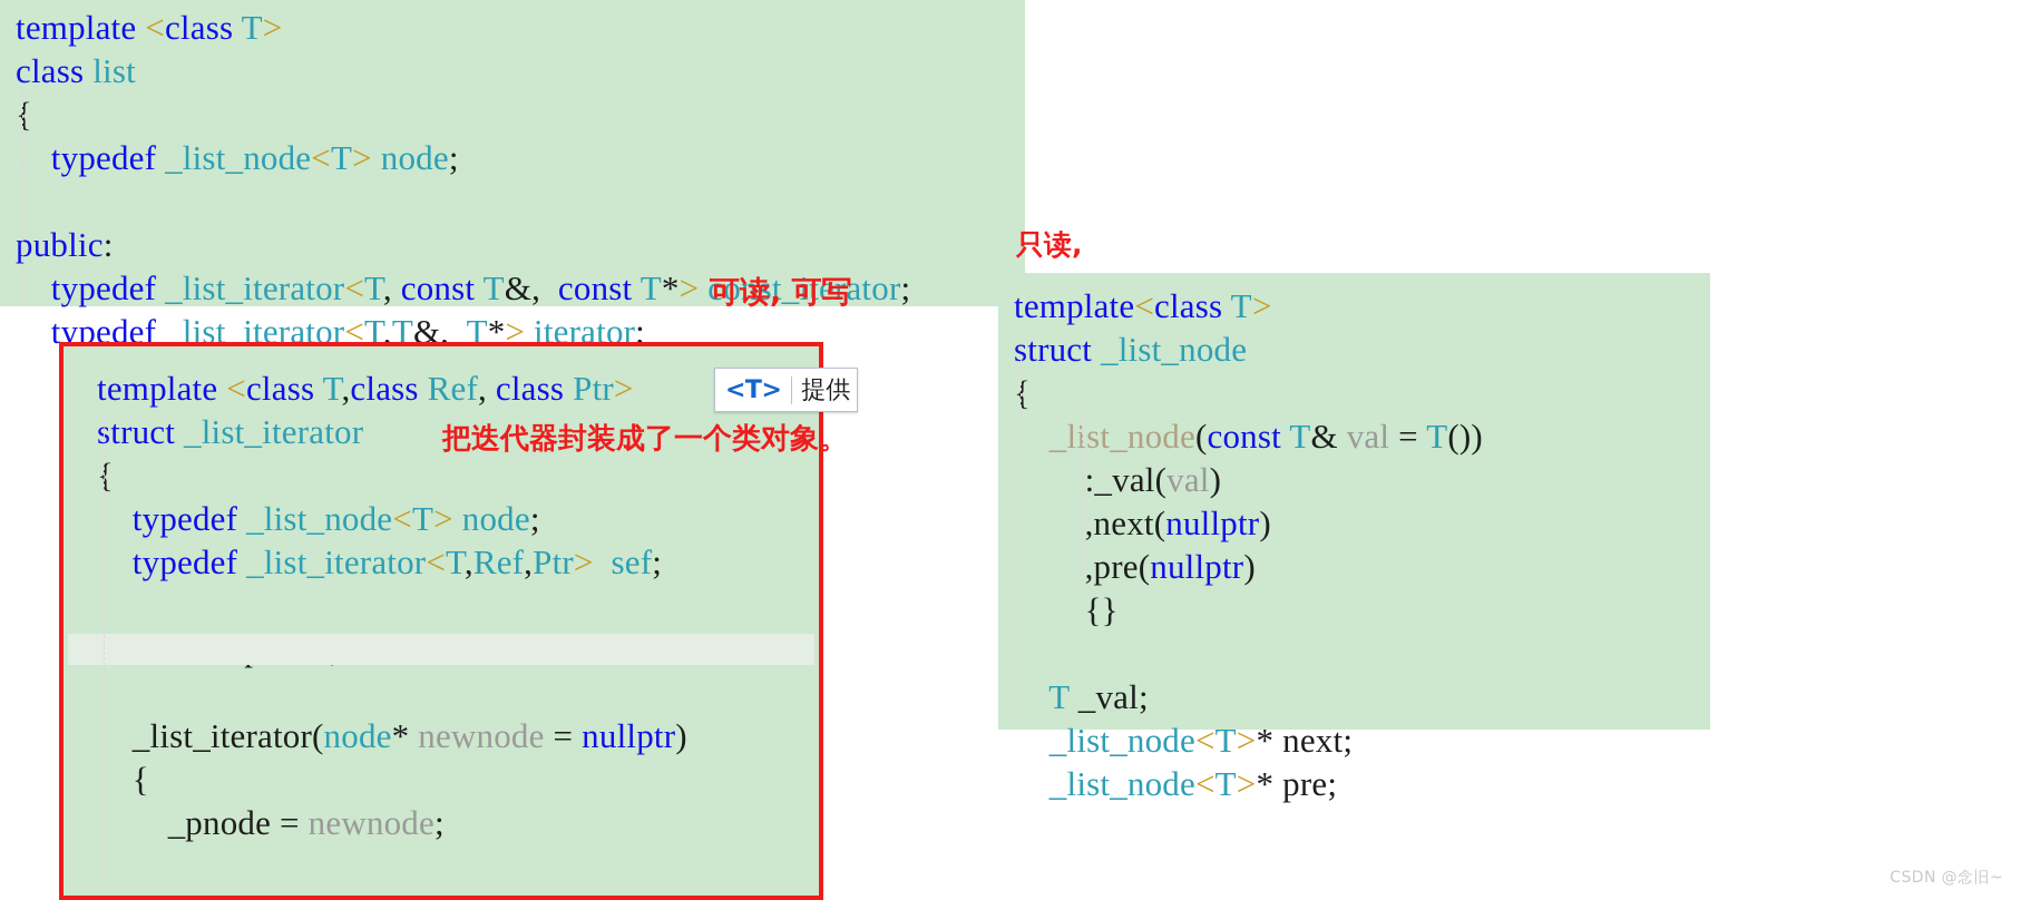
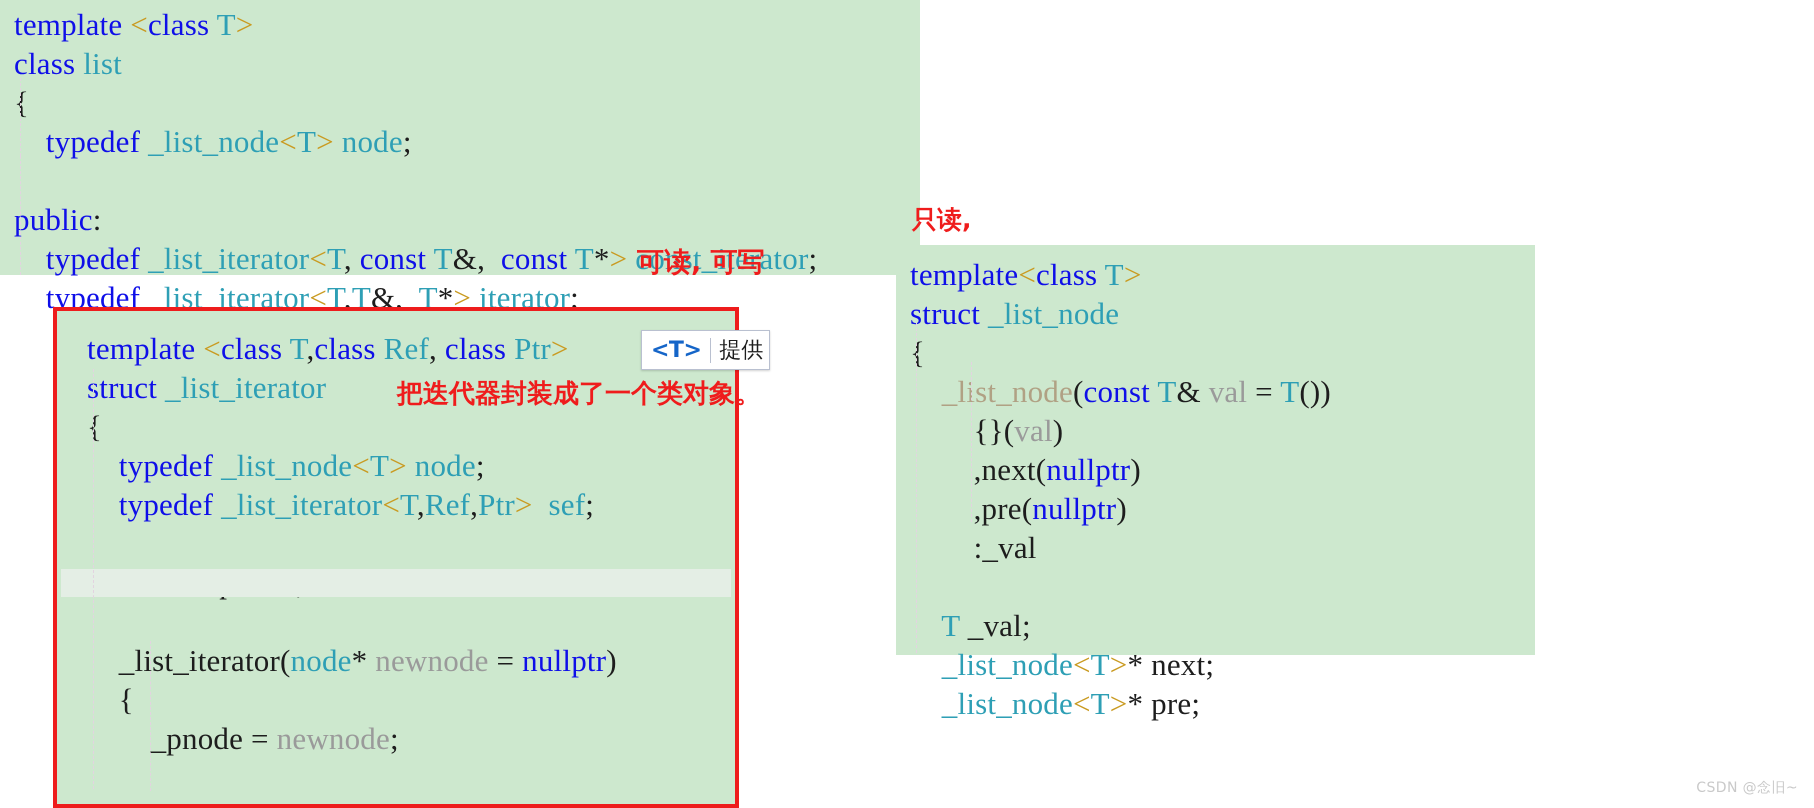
  template <class T>
  class list
  {
  typedef _list_node<T> node;
  public:
  typedef _list_iterator<T, const T&, const T*> const_iterator;
  typedef _list_iterator<T,T&, T*> iterator;
  template <class T,class Ref, class Ptr>
  struct _list_iterator
  {
  typedef _list_node<T> node;
  typedef _list_iterator<T,Ref,Ptr> sef;
  _list_iterator(node* newnode = nullptr)
  {
  _pnode = newnode;
  template<class T>
  struct _list_node
  {
  _list_node(const T& val = T())
- :_val(val)
+ {}(val)
  ,next(nullptr)
  ,pre(nullptr)
- {}
+ :_val
  T _val;
  _list_node<T>* next;
  _list_node<T>* pre;
  只读,
  可读, 可写
  把迭代器封装成了一个类对象。
  <T>
  提供
  CSDN @念旧~
